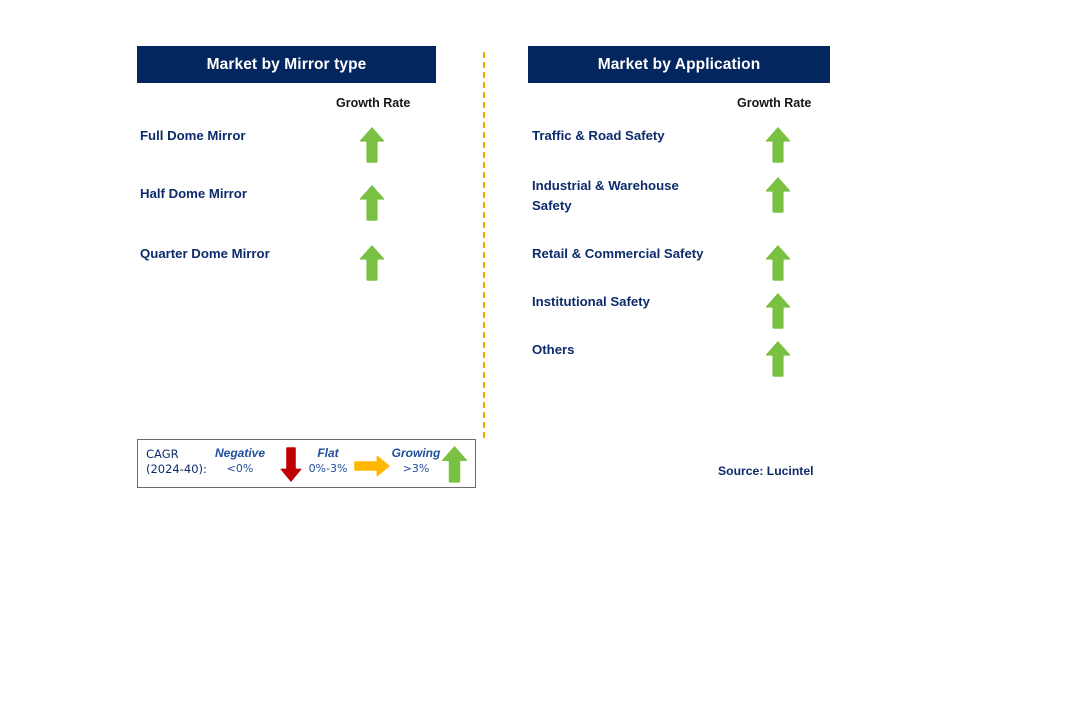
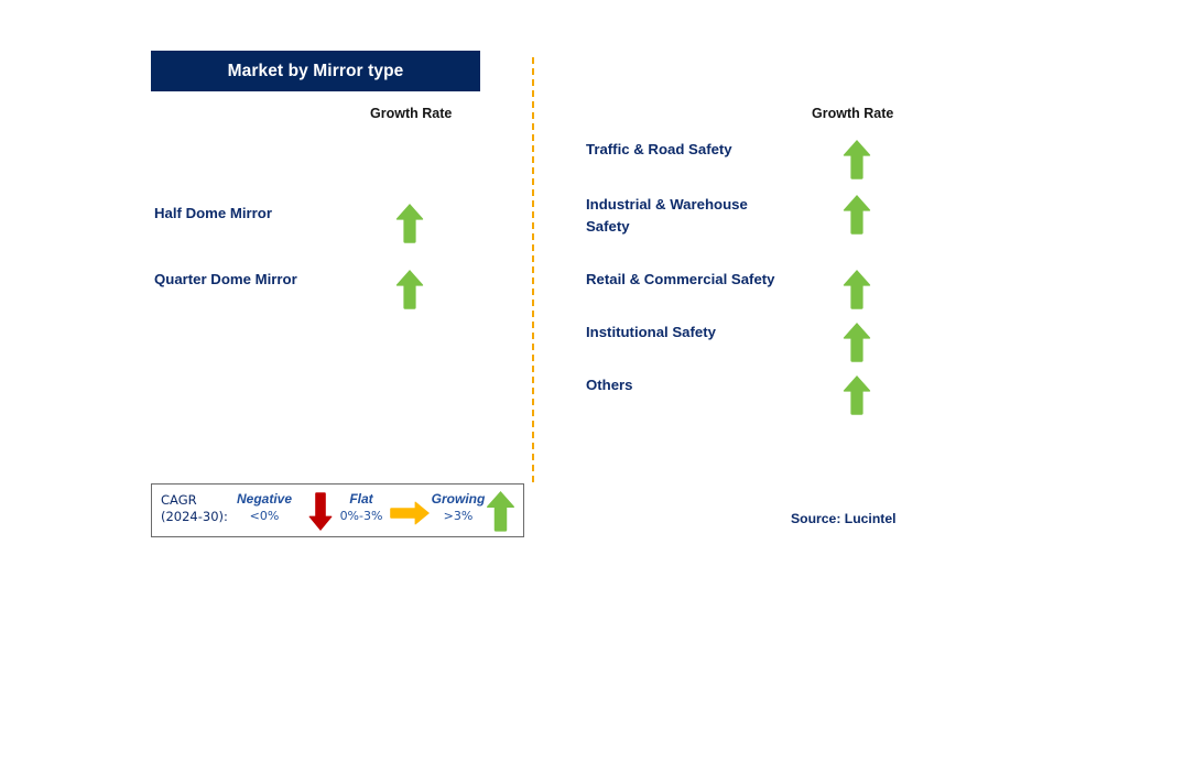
  Market by Mirror type
  Growth Rate
- Full Dome Mirror
  Half Dome Mirror
  Quarter Dome Mirror
  CAGR
- (2024-40):
+ (2024-30):
  Negative
  <0%
  Flat
  0%-3%
  Growing
  >3%
- Market by Application
  Growth Rate
  Traffic & Road Safety
  Industrial & Warehouse
  Safety
  Retail & Commercial Safety
  Institutional Safety
  Others
  Source: Lucintel
